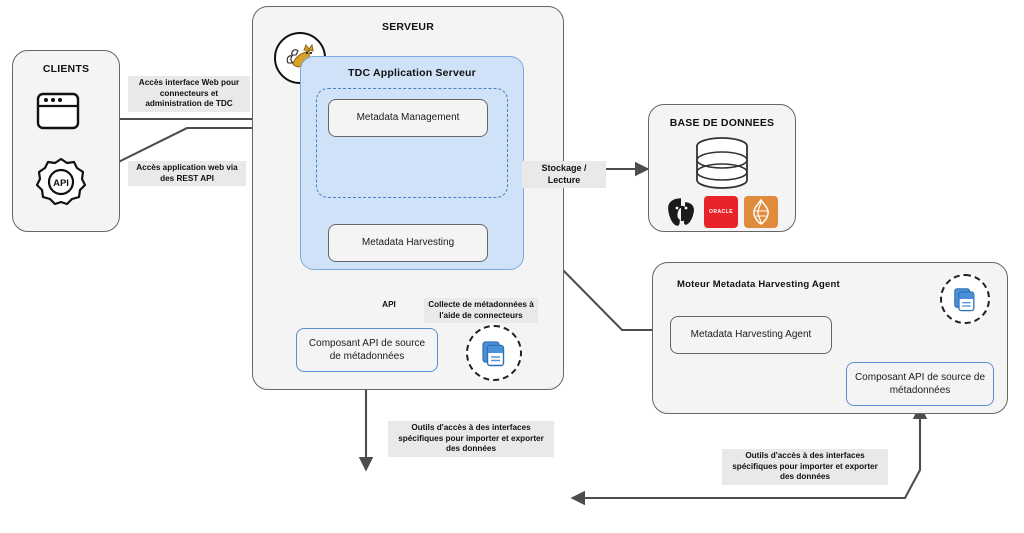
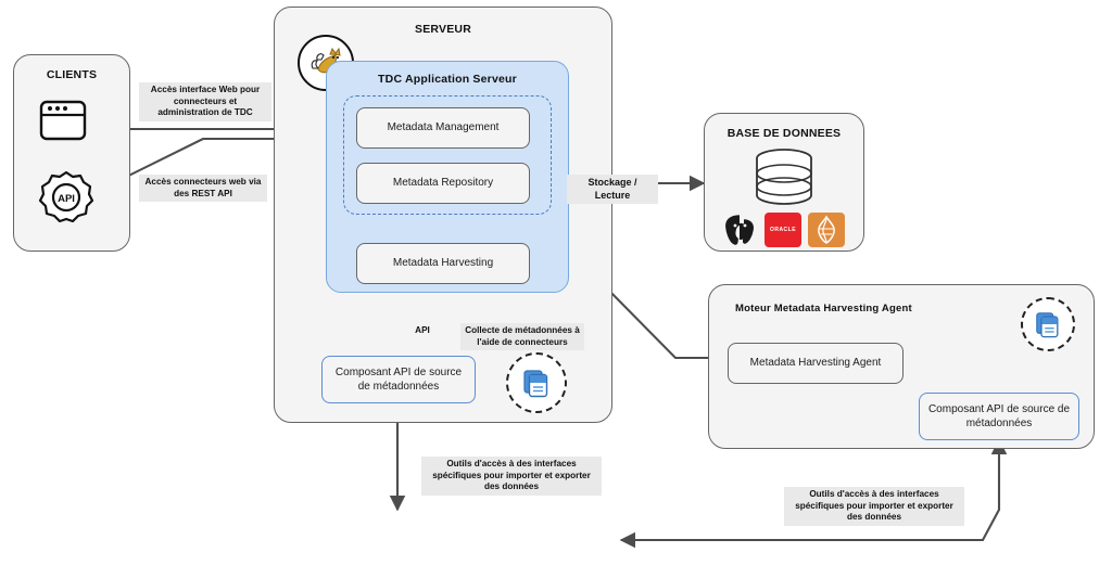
  CLIENTS
  API
  SERVEUR
  TDC Application Serveur
  Metadata Management
+ Metadata Repository
  Metadata Harvesting
  Composant API de source de métadonnées
  BASE DE DONNEES
  Moteur Metadata Harvesting Agent
  Metadata Harvesting Agent
  Composant API de source de métadonnées
  Accès interface Web pour connecteurs et administration de TDC
- Accès application web via des REST API
+ Accès connecteurs web via des REST API
  Stockage / Lecture
  API
  Collecte de métadonnées à l'aide de connecteurs
  Outils d'accès à des interfaces spécifiques pour importer et exporter des données
  Outils d'accès à des interfaces spécifiques pour importer et exporter des données
